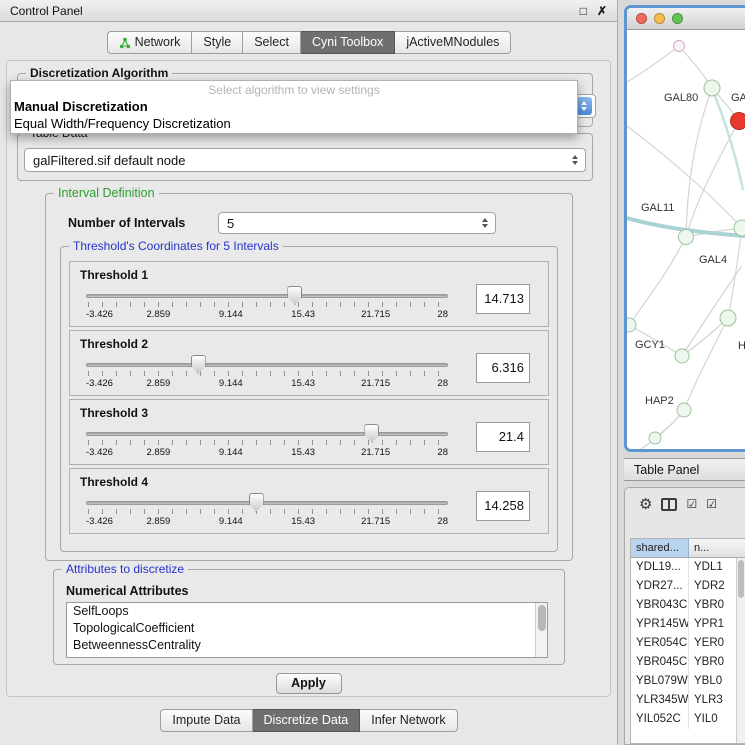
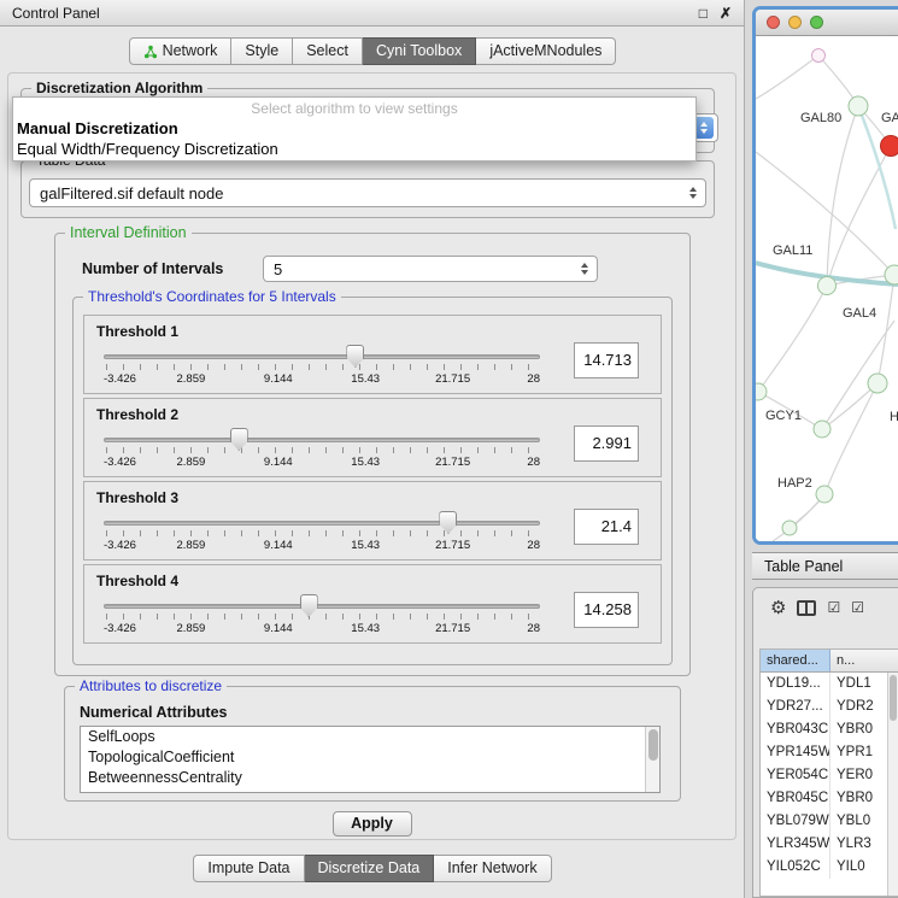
  Control Panel
  □
  ✗
  Network
  Style
  Select
  Cyni Toolbox
  jActiveMNodules
  Discretization Algorithm
  galFiltered.sif default node
  Interval Definition
  Number of Intervals
  5
  Threshold's Coordinates for 5 Intervals
  Threshold 1
  -3.426
  2.859
  9.144
  15.43
  21.715
  28
  14.713
  Threshold 2
  -3.426
  2.859
  9.144
  15.43
  21.715
  28
- 6.316
+ 2.991
  Threshold 3
  -3.426
  2.859
  9.144
  15.43
  21.715
  28
  21.4
  Threshold 4
  -3.426
  2.859
  9.144
  15.43
  21.715
  28
  14.258
  Attributes to discretize
  Numerical Attributes
  SelfLoops
  TopologicalCoefficient
  BetweennessCentrality
  Apply
  Select algorithm to view settings
  Manual Discretization
  Equal Width/Frequency Discretization
  Impute Data
  Discretize Data
  Infer Network
  GAL80
  GA
  GAL11
  GAL4
  GCY1
  HAP2
  H
  Table Panel
  ⚙
  ☑
  ☑
  shared...
  n...
  YDL19...
  YDL1
  YDR27...
  YDR2
  YBR043C
  YBR0
  YPR145W
  YPR1
  YER054C
  YER0
  YBR045C
  YBR0
  YBL079W
  YBL0
  YLR345W
  YLR3
  YIL052C
  YIL0
